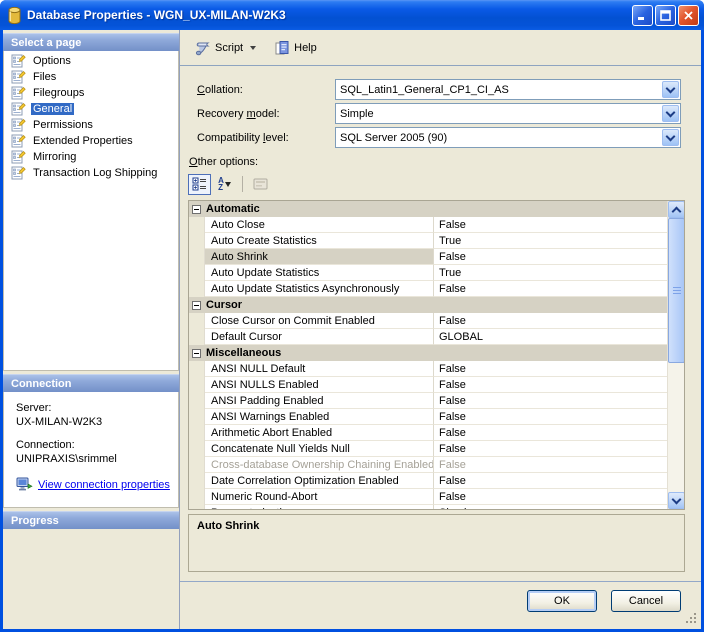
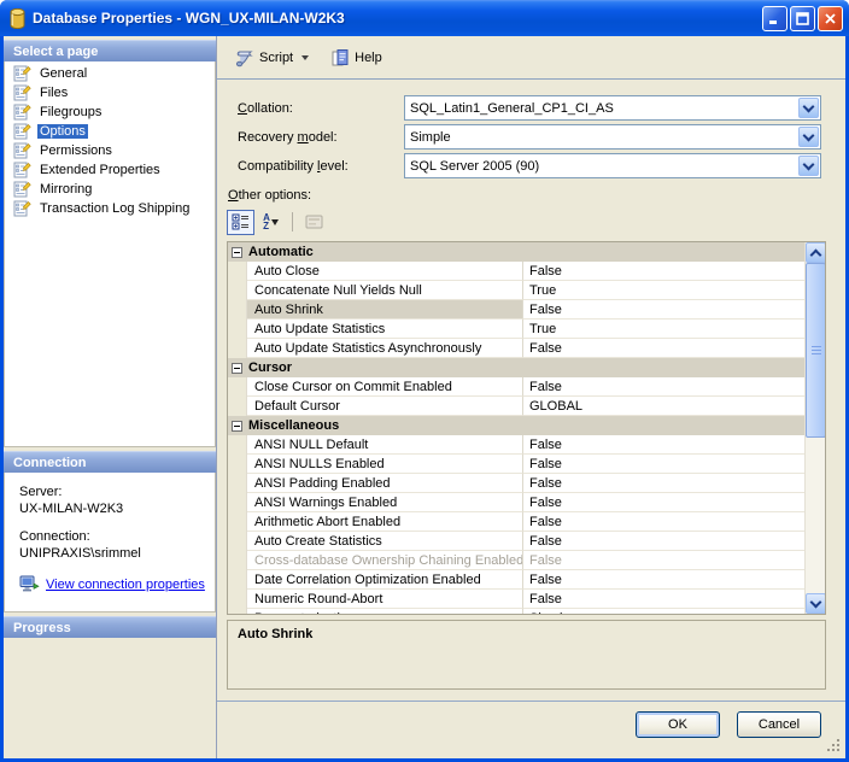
  Database Properties - WGN_UX-MILAN-W2K3
  Select a page
- Options
+ General
  Files
  Filegroups
- General
+ Options
  Permissions
  Extended Properties
  Mirroring
  Transaction Log Shipping
  Connection
  Server:
  UX-MILAN-W2K3
  Connection:
  UNIPRAXIS\srimmel
  View connection properties
  Progress
  Script
  Help
  Collation:
  SQL_Latin1_General_CP1_CI_AS
  Recovery model:
  Simple
  Compatibility level:
  SQL Server 2005 (90)
  Other options:
  A
  Z
  Automatic
  Auto Close
  False
- Auto Create Statistics
+ Concatenate Null Yields Null
  True
  Auto Shrink
  False
  Auto Update Statistics
  True
  Auto Update Statistics Asynchronously
  False
  Cursor
  Close Cursor on Commit Enabled
  False
  Default Cursor
  GLOBAL
  Miscellaneous
  ANSI NULL Default
  False
  ANSI NULLS Enabled
  False
  ANSI Padding Enabled
  False
  ANSI Warnings Enabled
  False
  Arithmetic Abort Enabled
  False
- Concatenate Null Yields Null
+ Auto Create Statistics
  False
  Cross-database Ownership Chaining Enabled
  False
  Date Correlation Optimization Enabled
  False
  Numeric Round-Abort
  False
  Auto Shrink
  OK
  Cancel
